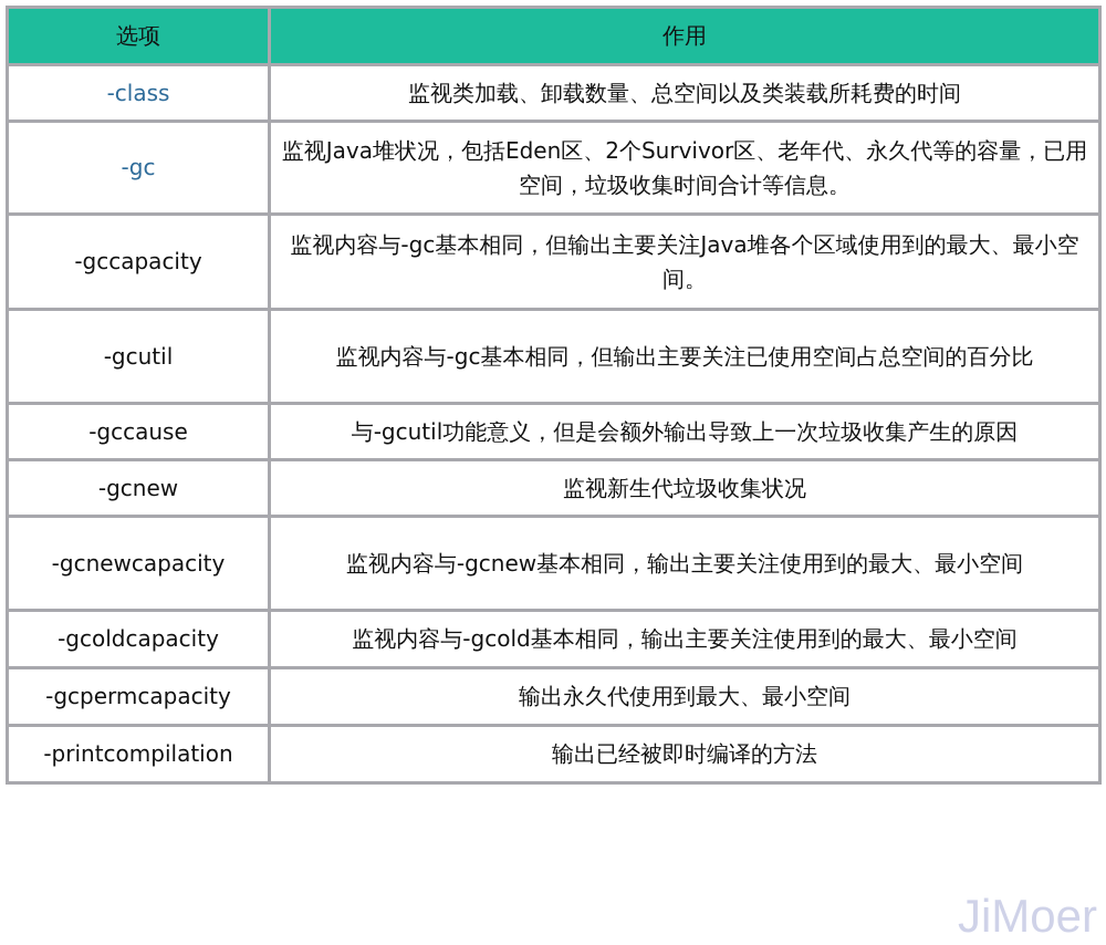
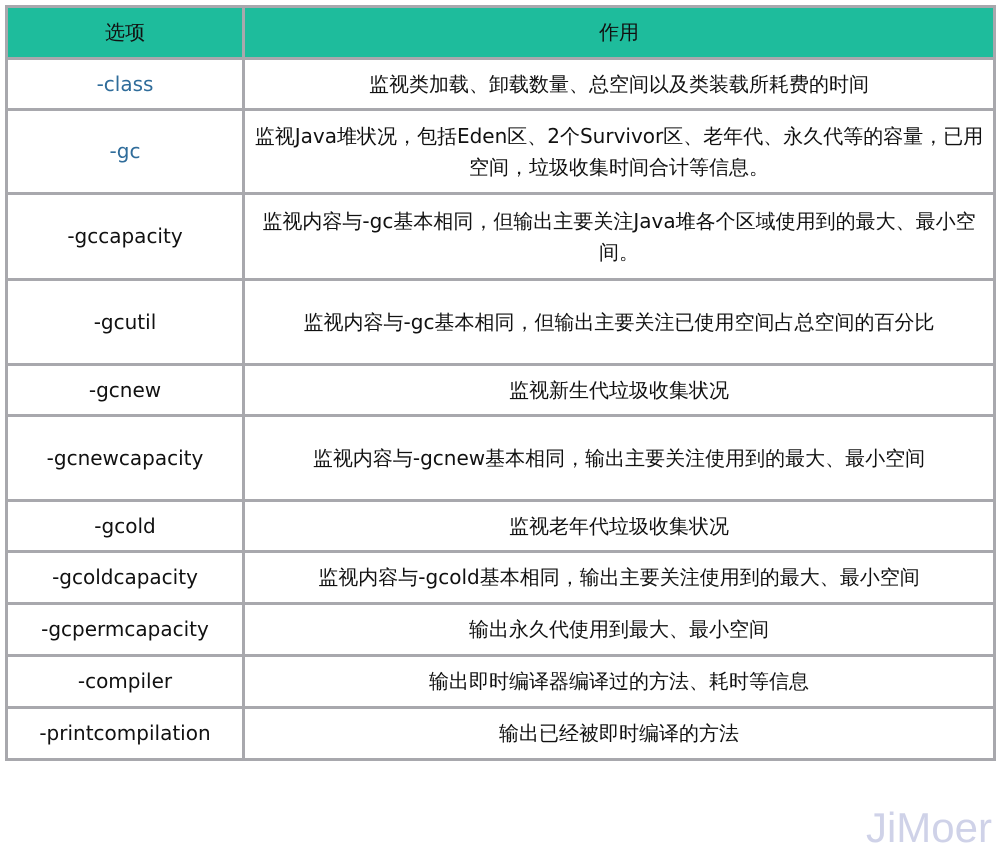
  选项	作用
  -class	监视类加载、卸载数量、总空间以及类装载所耗费的时间
  -gc	监视Java堆状况，包括Eden区、2个Survivor区、老年代、永久代等的容量，已用空间，垃圾收集时间合计等信息。
  -gccapacity	监视内容与-gc基本相同，但输出主要关注Java堆各个区域使用到的最大、最小空间。
  -gcutil	监视内容与-gc基本相同，但输出主要关注已使用空间占总空间的百分比
- -gccause	与-gcutil功能意义，但是会额外输出导致上一次垃圾收集产生的原因
  -gcnew	监视新生代垃圾收集状况
  -gcnewcapacity	监视内容与-gcnew基本相同，输出主要关注使用到的最大、最小空间
+ -gcold	监视老年代垃圾收集状况
  -gcoldcapacity	监视内容与-gcold基本相同，输出主要关注使用到的最大、最小空间
  -gcpermcapacity	输出永久代使用到最大、最小空间
+ -compiler	输出即时编译器编译过的方法、耗时等信息
  -printcompilation	输出已经被即时编译的方法
  JiMoer
